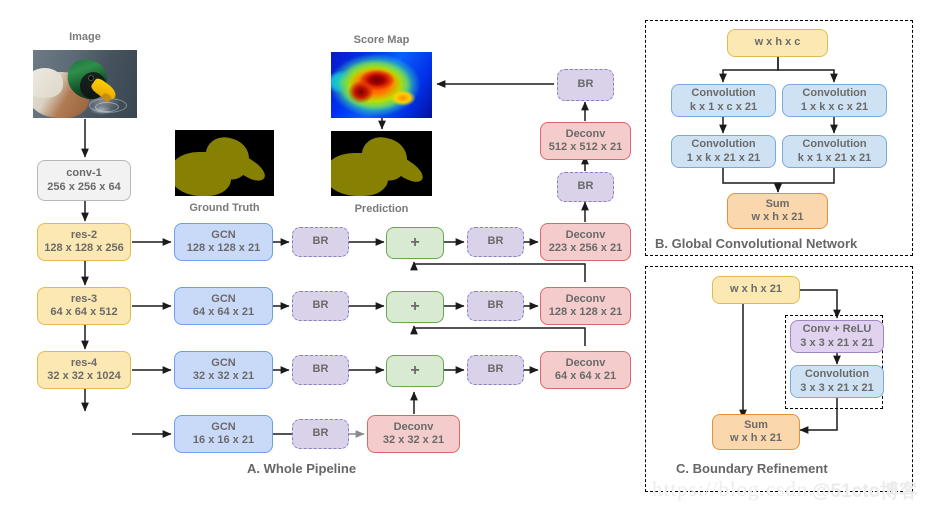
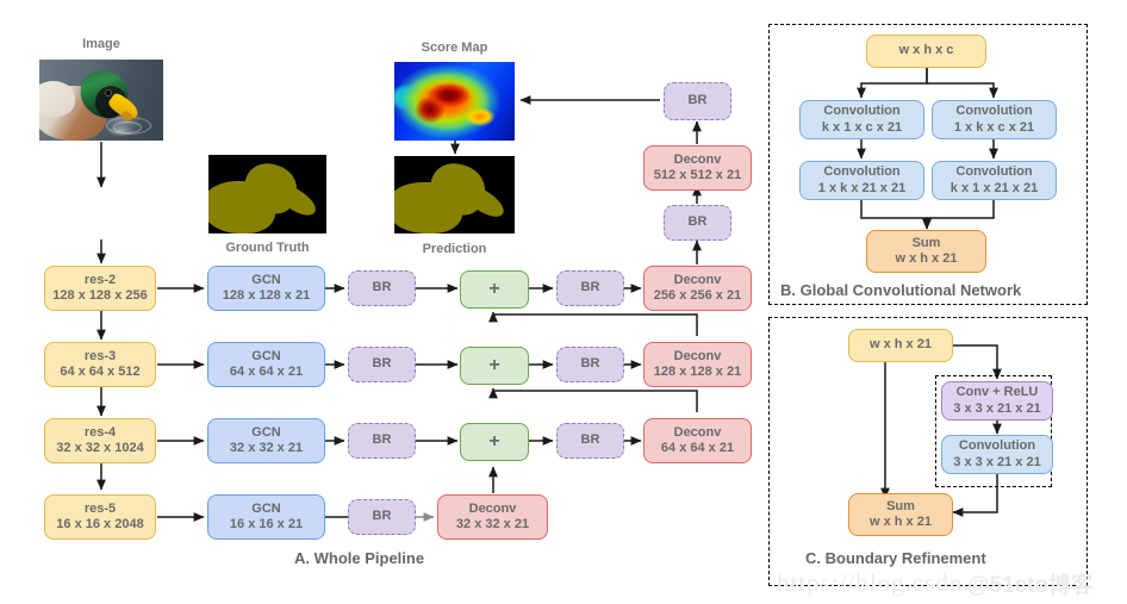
  Image
  Ground Truth
  Score Map
  Prediction
- conv-1
- 256 x 256 x 64
  res-2
  128 x 128 x 256
  res-3
  64 x 64 x 512
  res-4
  32 x 32 x 1024
+ res-5
+ 16 x 16 x 2048
  GCN
  128 x 128 x 21
  GCN
  64 x 64 x 21
  GCN
  32 x 32 x 21
  GCN
  16 x 16 x 21
  BR
  BR
  BR
  BR
  +
  +
  +
  BR
  BR
  BR
  Deconv
- 223 x 256 x 21
+ 256 x 256 x 21
  Deconv
  128 x 128 x 21
  Deconv
  64 x 64 x 21
  Deconv
  32 x 32 x 21
  BR
  Deconv
  512 x 512 x 21
  BR
  A. Whole Pipeline
  w x h x c
  Convolution
  k x 1 x c x 21
  Convolution
  1 x k x c x 21
  Convolution
  1 x k x 21 x 21
  Convolution
  k x 1 x 21 x 21
  Sum
  w x h x 21
  B. Global Convolutional Network
  w x h x 21
  Conv + ReLU
  3 x 3 x 21 x 21
  Convolution
  3 x 3 x 21 x 21
  Sum
  w x h x 21
  C. Boundary Refinement
  https://blog.csdn.
  @51cto博客
